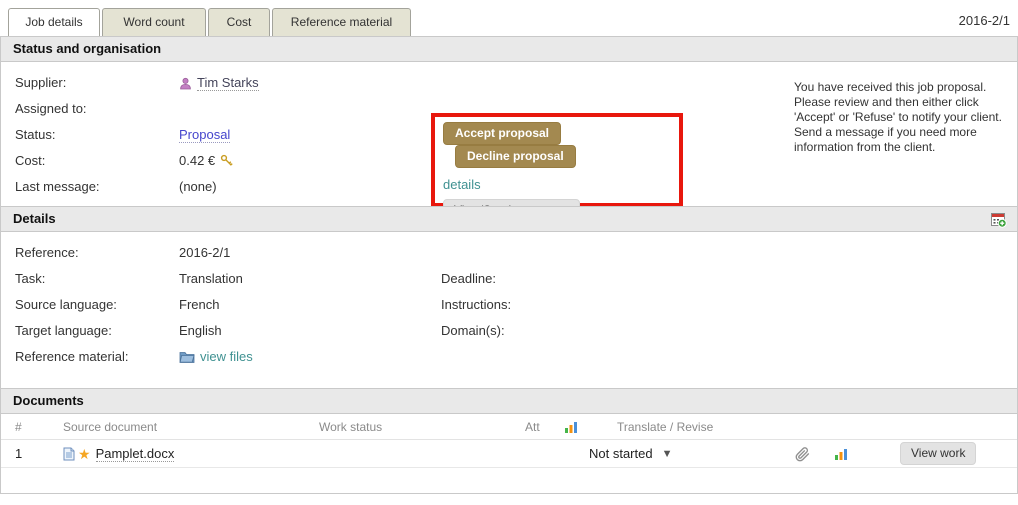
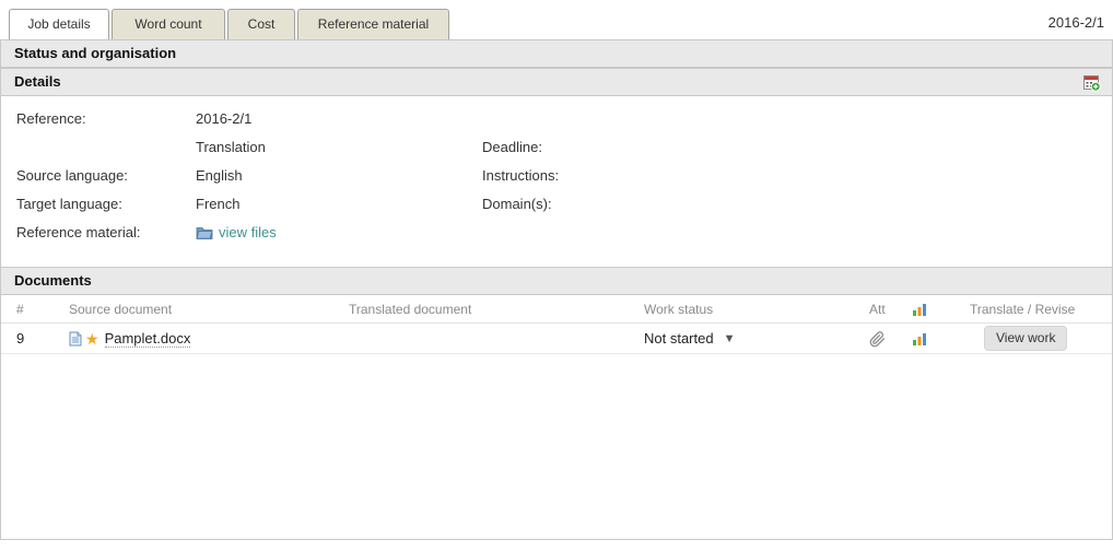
  Job details
  Word count
  Cost
  Reference material
  2016-2/1
  Status and organisation
- Supplier:
- Tim Starks
- Assigned to:
- Status:
- Proposal
- Cost:
- 0.42 €
- Last message:
- (none)
- Accept proposal Decline proposal
- details
- You have received this job proposal. Please review and then either click 'Accept' or 'Refuse' to notify your client. Send a message if you need more information from the client.
  Details
  Reference:
  2016-2/1
- Task:
  Translation
  Source language:
- French
+ English
  Target language:
- English
+ French
  Reference material:
  view files
  Deadline:
  Instructions:
  Domain(s):
  Documents
  #
  Source document
+ Translated document
  Work status
  Att
  Translate / Revise
- 1
+ 9
  Pamplet.docx
  Not started
  View work
